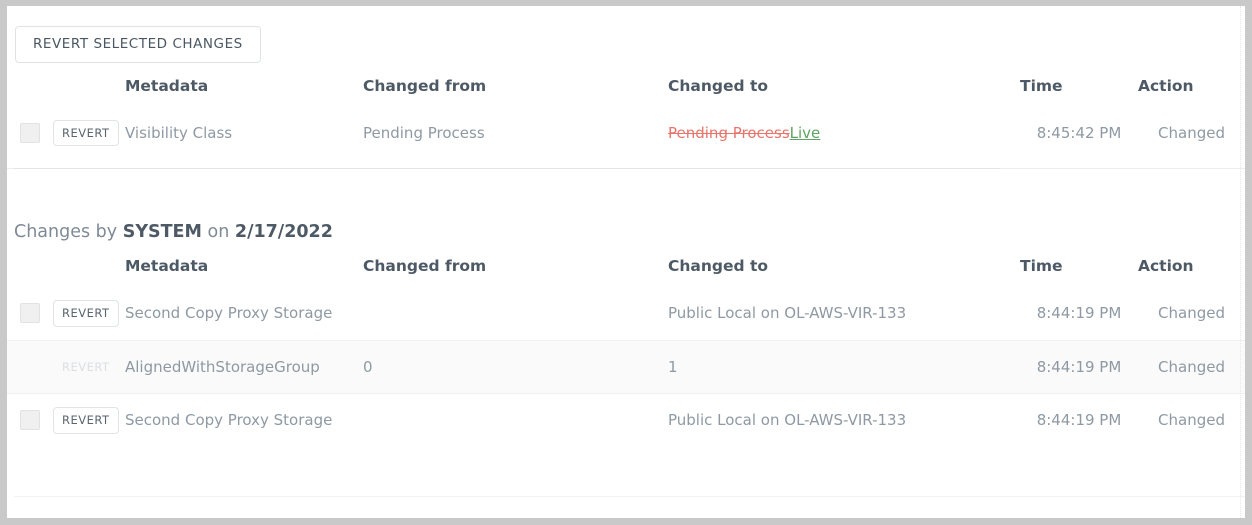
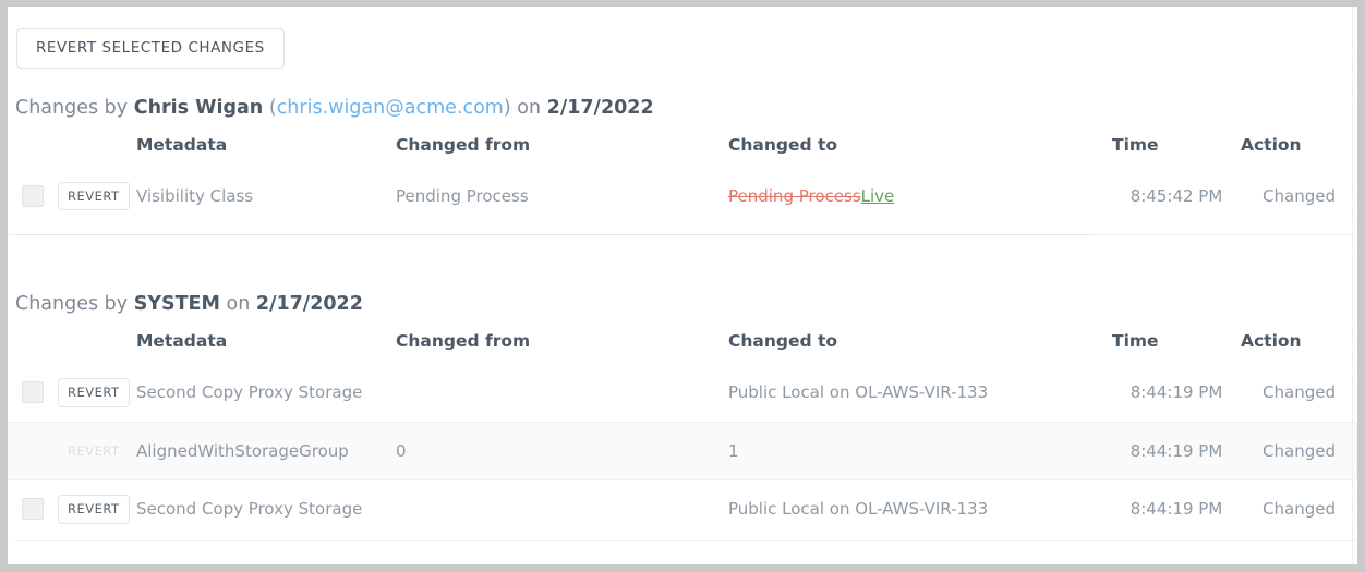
  REVERT SELECTED CHANGES
+ Changes by Chris Wigan (chris.wigan@acme.com) on 2/17/2022
  		Metadata	Changed from	Changed to	Time	Action
  	REVERT	Visibility Class	Pending Process	Pending ProcessLive	8:45:42 PM	Changed
  Changes by SYSTEM on 2/17/2022
  		Metadata	Changed from	Changed to	Time	Action
  	REVERT	Second Copy Proxy Storage		Public Local on OL-AWS-VIR-133	8:44:19 PM	Changed
  	REVERT	AlignedWithStorageGroup	0	1	8:44:19 PM	Changed
  	REVERT	Second Copy Proxy Storage		Public Local on OL-AWS-VIR-133	8:44:19 PM	Changed
